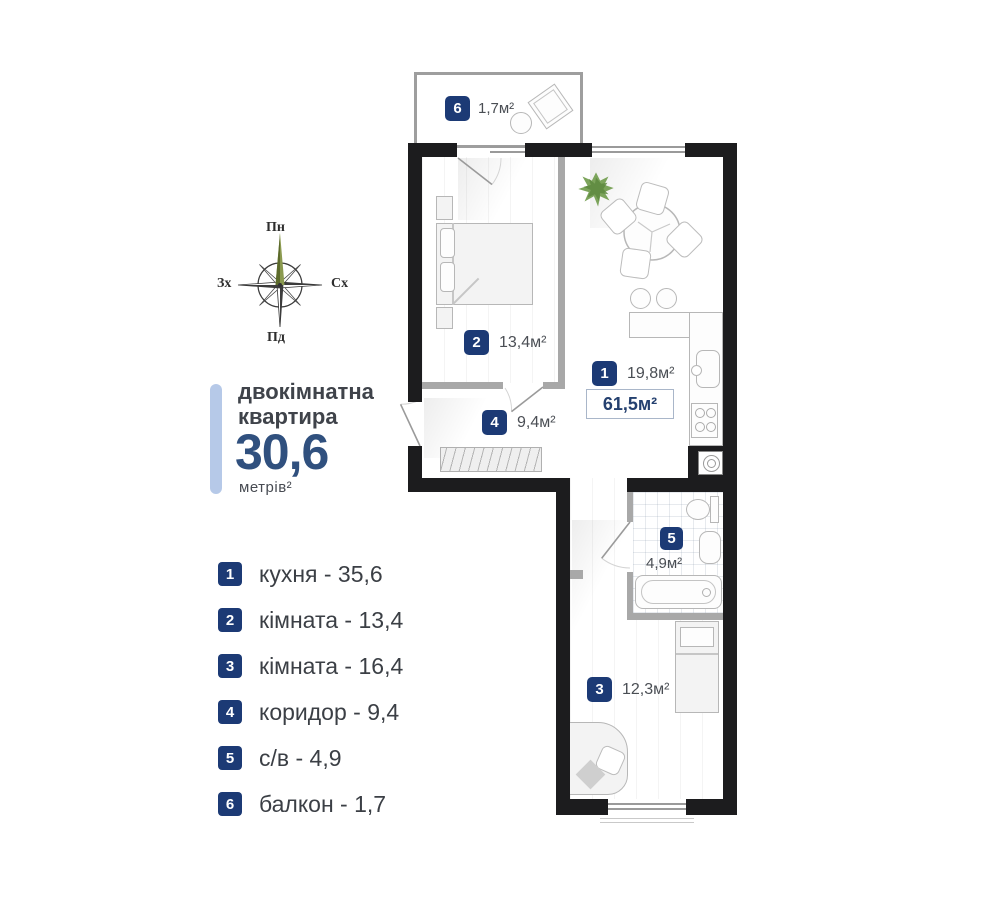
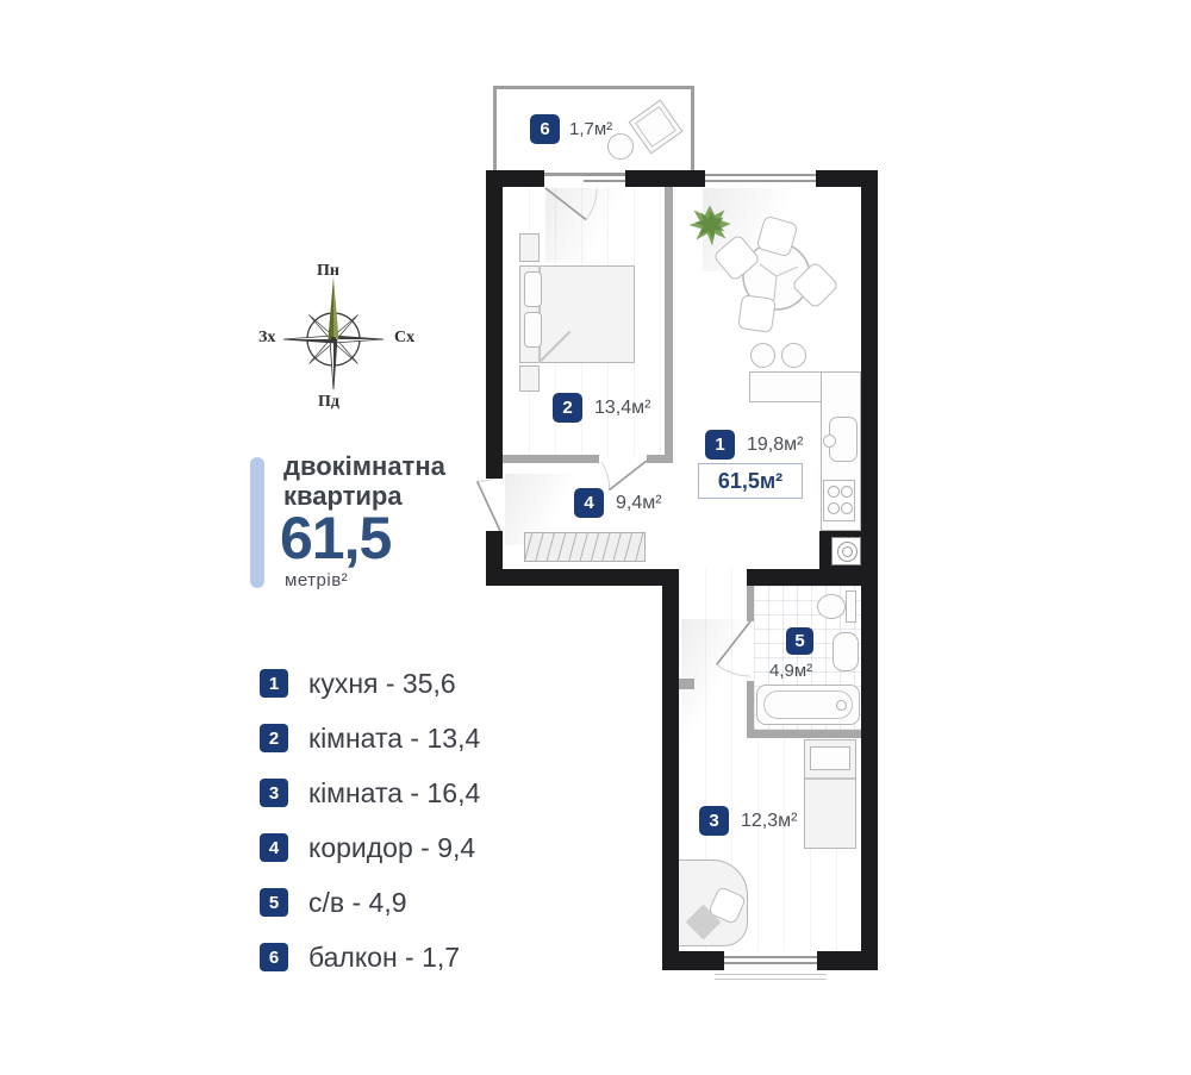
  Пн
  Сх
  Пд
  Зх
  двокімнатна
  квартира
- 30,6
+ 61,5
  метрів²
  1
  кухня - 35,6
  2
  кімната - 13,4
  3
  кімната - 16,4
  4
  коридор - 9,4
  5
  с/в - 4,9
  6
  балкон - 1,7
  1
  19,8м²
  61,5м²
  2
  13,4м²
  3
  12,3м²
  4
  9,4м²
  5
  4,9м²
  6
  1,7м²
